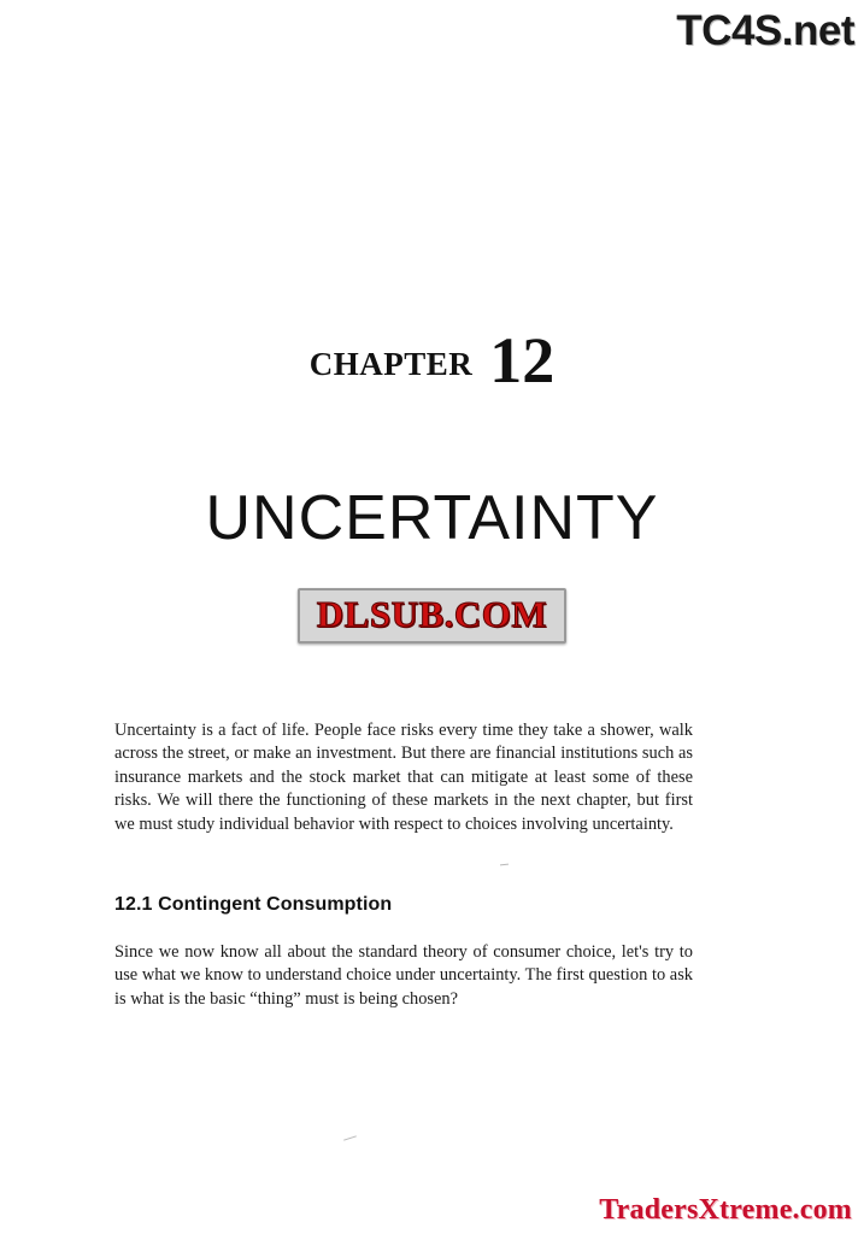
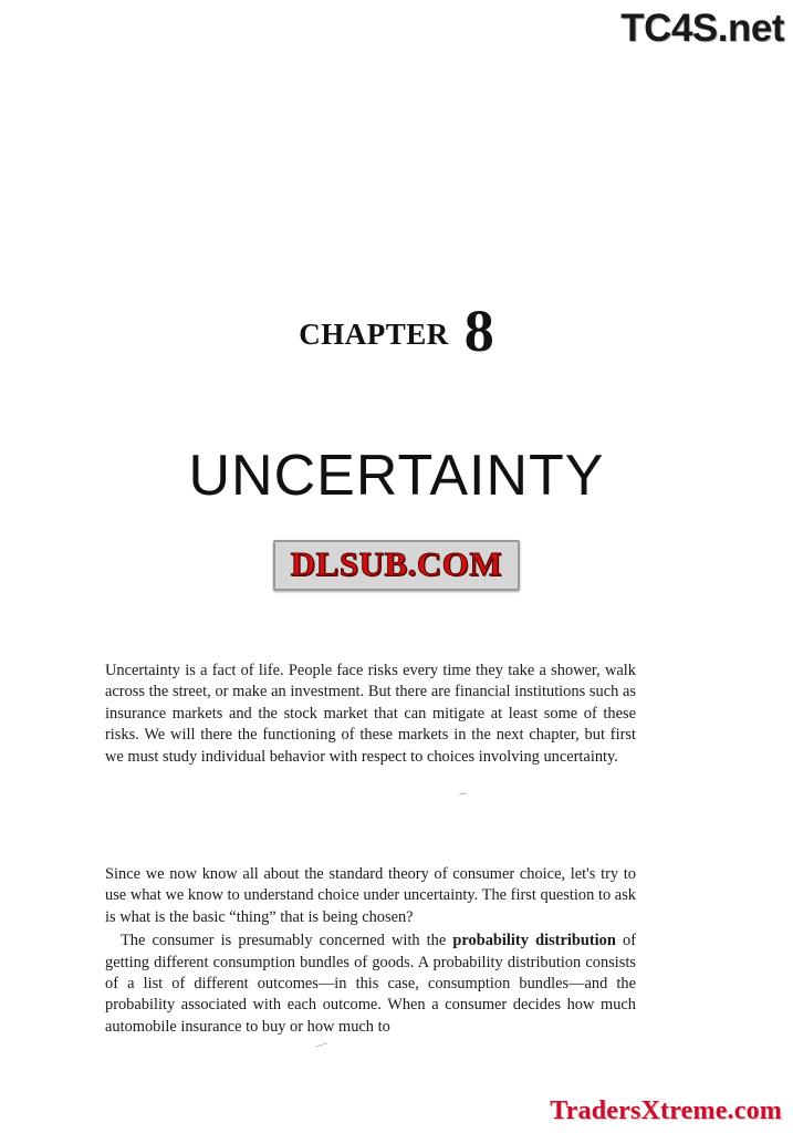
  TC4S.net
- CHAPTER 12
+ CHAPTER 8
  UNCERTAINTY
  DLSUB.COM
  Uncertainty is a fact of life. People face risks every time they take a shower, walk across the street, or make an investment. But there are financial institutions such as insurance markets and the stock market that can mitigate at least some of these risks. We will there the functioning of these markets in the next chapter, but first we must study individual behavior with respect to choices involving uncertainty.
- 12.1 Contingent Consumption
- Since we now know all about the standard theory of consumer choice, let's try to use what we know to understand choice under uncertainty. The first question to ask is what is the basic “thing” must is being chosen?
+ Since we now know all about the standard theory of consumer choice, let's try to use what we know to understand choice under uncertainty. The first question to ask is what is the basic “thing” that is being chosen?
+ The consumer is presumably concerned with the probability distribution of getting different consumption bundles of goods. A probability distribution consists of a list of different outcomes—in this case, consumption bundles—and the probability associated with each outcome. When a consumer decides how much automobile insurance to buy or how much to
  TradersXtreme.com
